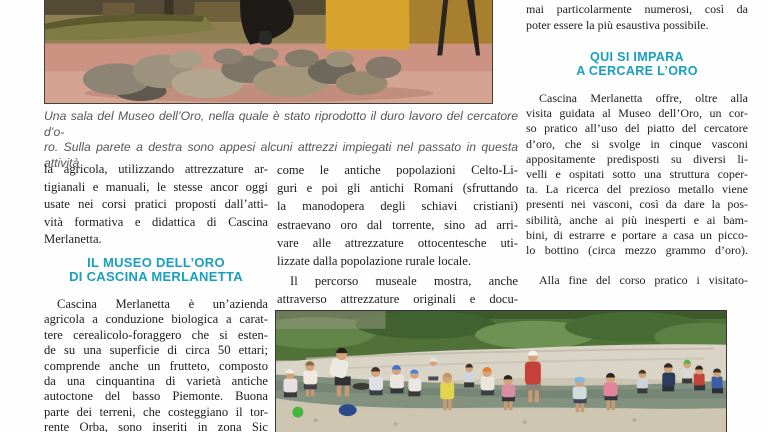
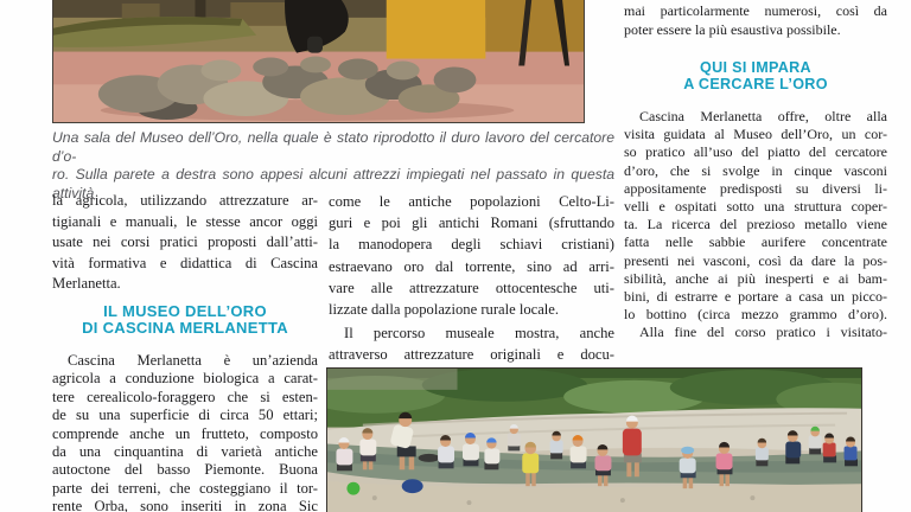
  Una sala del Museo dell’Oro, nella quale è stato riprodotto il duro lavoro del cercatore d’o-
  ro. Sulla parete a destra sono appesi alcuni attrezzi impiegati nel passato in questa attività
  la agricola, utilizzando attrezzature ar-
  tigianali e manuali, le stesse ancor oggi
  usate nei corsi pratici proposti dall’atti-
  vità formativa e didattica di Cascina
  Merlanetta.
  IL MUSEO DELL’ORO
  DI CASCINA MERLANETTA
  Cascina Merlanetta è un’azienda
  agricola a conduzione biologica a carat-
  tere cerealicolo-foraggero che si esten-
  de su una superficie di circa 50 ettari;
  comprende anche un frutteto, composto
  da una cinquantina di varietà antiche
  autoctone del basso Piemonte. Buona
  parte dei terreni, che costeggiano il tor-
  rente Orba, sono inseriti in zona Sic
  come le antiche popolazioni Celto-Li-
  guri e poi gli antichi Romani (sfruttando
  la manodopera degli schiavi cristiani)
  estraevano oro dal torrente, sino ad arri-
  vare alle attrezzature ottocentesche uti-
  lizzate dalla popolazione rurale locale.
  Il percorso museale mostra, anche
  attraverso attrezzature originali e docu-
  mai particolarmente numerosi, così da
  poter essere la più esaustiva possibile.
  QUI SI IMPARA
  A CERCARE L’ORO
  Cascina Merlanetta offre, oltre alla
  visita guidata al Museo dell’Oro, un cor-
  so pratico all’uso del piatto del cercatore
  d’oro, che si svolge in cinque vasconi
  appositamente predisposti su diversi li-
  velli e ospitati sotto una struttura coper-
  ta. La ricerca del prezioso metallo viene
+ fatta nelle sabbie aurifere concentrate
  presenti nei vasconi, così da dare la pos-
  sibilità, anche ai più inesperti e ai bam-
  bini, di estrarre e portare a casa un picco-
  lo bottino (circa mezzo grammo d’oro).
  Alla fine del corso pratico i visitato-
